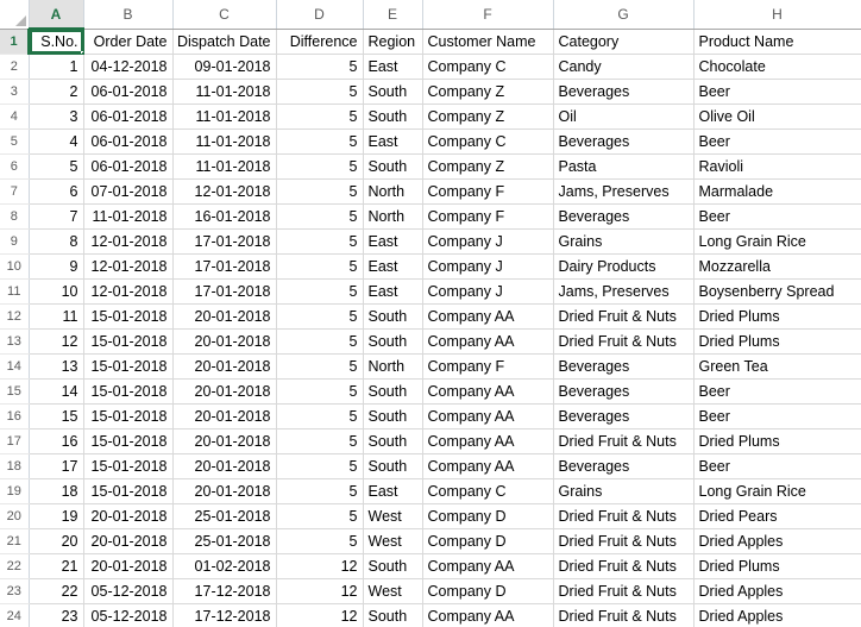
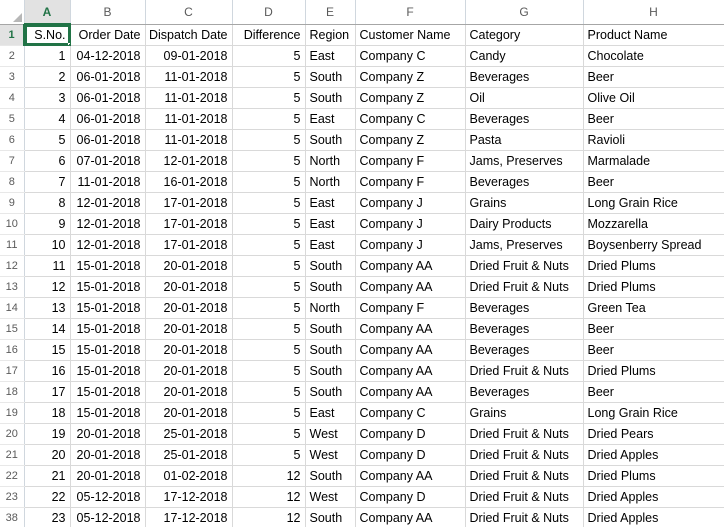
  	A	B	C	D	E	F	G	H
  1	S.No.	Order Date	Dispatch Date	Difference	Region	Customer Name	Category	Product Name
  2	1	04-12-2018	09-01-2018	5	East	Company C	Candy	Chocolate
  3	2	06-01-2018	11-01-2018	5	South	Company Z	Beverages	Beer
  4	3	06-01-2018	11-01-2018	5	South	Company Z	Oil	Olive Oil
  5	4	06-01-2018	11-01-2018	5	East	Company C	Beverages	Beer
  6	5	06-01-2018	11-01-2018	5	South	Company Z	Pasta	Ravioli
  7	6	07-01-2018	12-01-2018	5	North	Company F	Jams, Preserves	Marmalade
  8	7	11-01-2018	16-01-2018	5	North	Company F	Beverages	Beer
  9	8	12-01-2018	17-01-2018	5	East	Company J	Grains	Long Grain Rice
  10	9	12-01-2018	17-01-2018	5	East	Company J	Dairy Products	Mozzarella
  11	10	12-01-2018	17-01-2018	5	East	Company J	Jams, Preserves	Boysenberry Spread
  12	11	15-01-2018	20-01-2018	5	South	Company AA	Dried Fruit & Nuts	Dried Plums
  13	12	15-01-2018	20-01-2018	5	South	Company AA	Dried Fruit & Nuts	Dried Plums
  14	13	15-01-2018	20-01-2018	5	North	Company F	Beverages	Green Tea
  15	14	15-01-2018	20-01-2018	5	South	Company AA	Beverages	Beer
  16	15	15-01-2018	20-01-2018	5	South	Company AA	Beverages	Beer
  17	16	15-01-2018	20-01-2018	5	South	Company AA	Dried Fruit & Nuts	Dried Plums
  18	17	15-01-2018	20-01-2018	5	South	Company AA	Beverages	Beer
  19	18	15-01-2018	20-01-2018	5	East	Company C	Grains	Long Grain Rice
  20	19	20-01-2018	25-01-2018	5	West	Company D	Dried Fruit & Nuts	Dried Pears
  21	20	20-01-2018	25-01-2018	5	West	Company D	Dried Fruit & Nuts	Dried Apples
  22	21	20-01-2018	01-02-2018	12	South	Company AA	Dried Fruit & Nuts	Dried Plums
  23	22	05-12-2018	17-12-2018	12	West	Company D	Dried Fruit & Nuts	Dried Apples
- 24	23	05-12-2018	17-12-2018	12	South	Company AA	Dried Fruit & Nuts	Dried Apples
+ 38	23	05-12-2018	17-12-2018	12	South	Company AA	Dried Fruit & Nuts	Dried Apples
